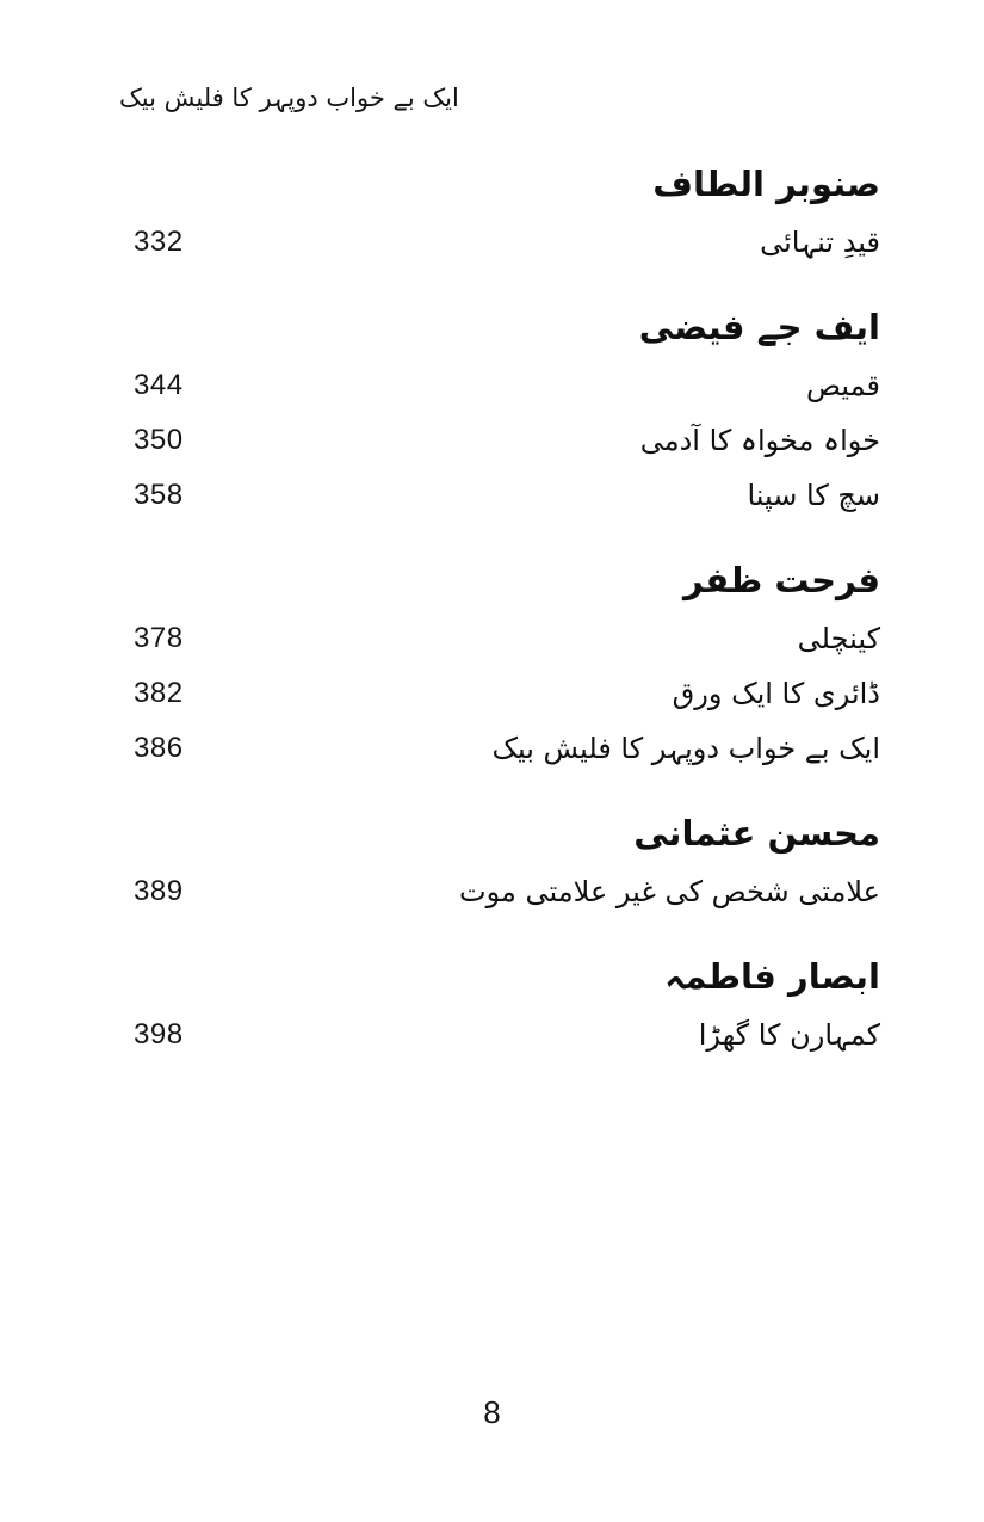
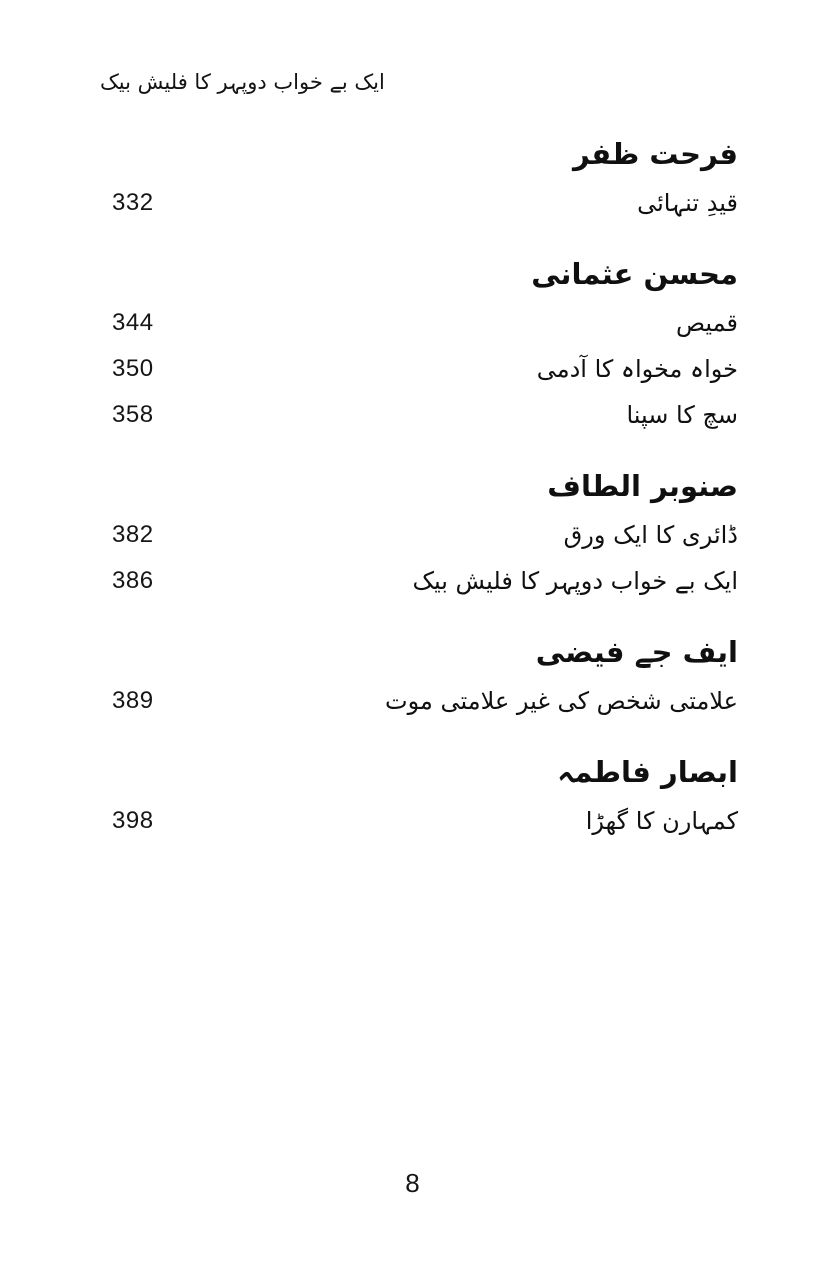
  ایک بے خواب دوپہر کا فلیش بیک
- صنوبر الطاف
+ فرحت ظفر
  332
  قیدِ تنہائی
- ایف جے فیضی
+ محسن عثمانی
  344
  قمیص
  350
  خواہ مخواہ کا آدمی
  358
  سچ کا سپنا
- فرحت ظفر
+ صنوبر الطاف
- 378
- کینچلی
  382
  ڈائری کا ایک ورق
  386
  ایک بے خواب دوپہر کا فلیش بیک
- محسن عثمانی
+ ایف جے فیضی
  389
  علامتی شخص کی غیر علامتی موت
  ابصار فاطمہ
  398
  کمہارن کا گھڑا
  8
